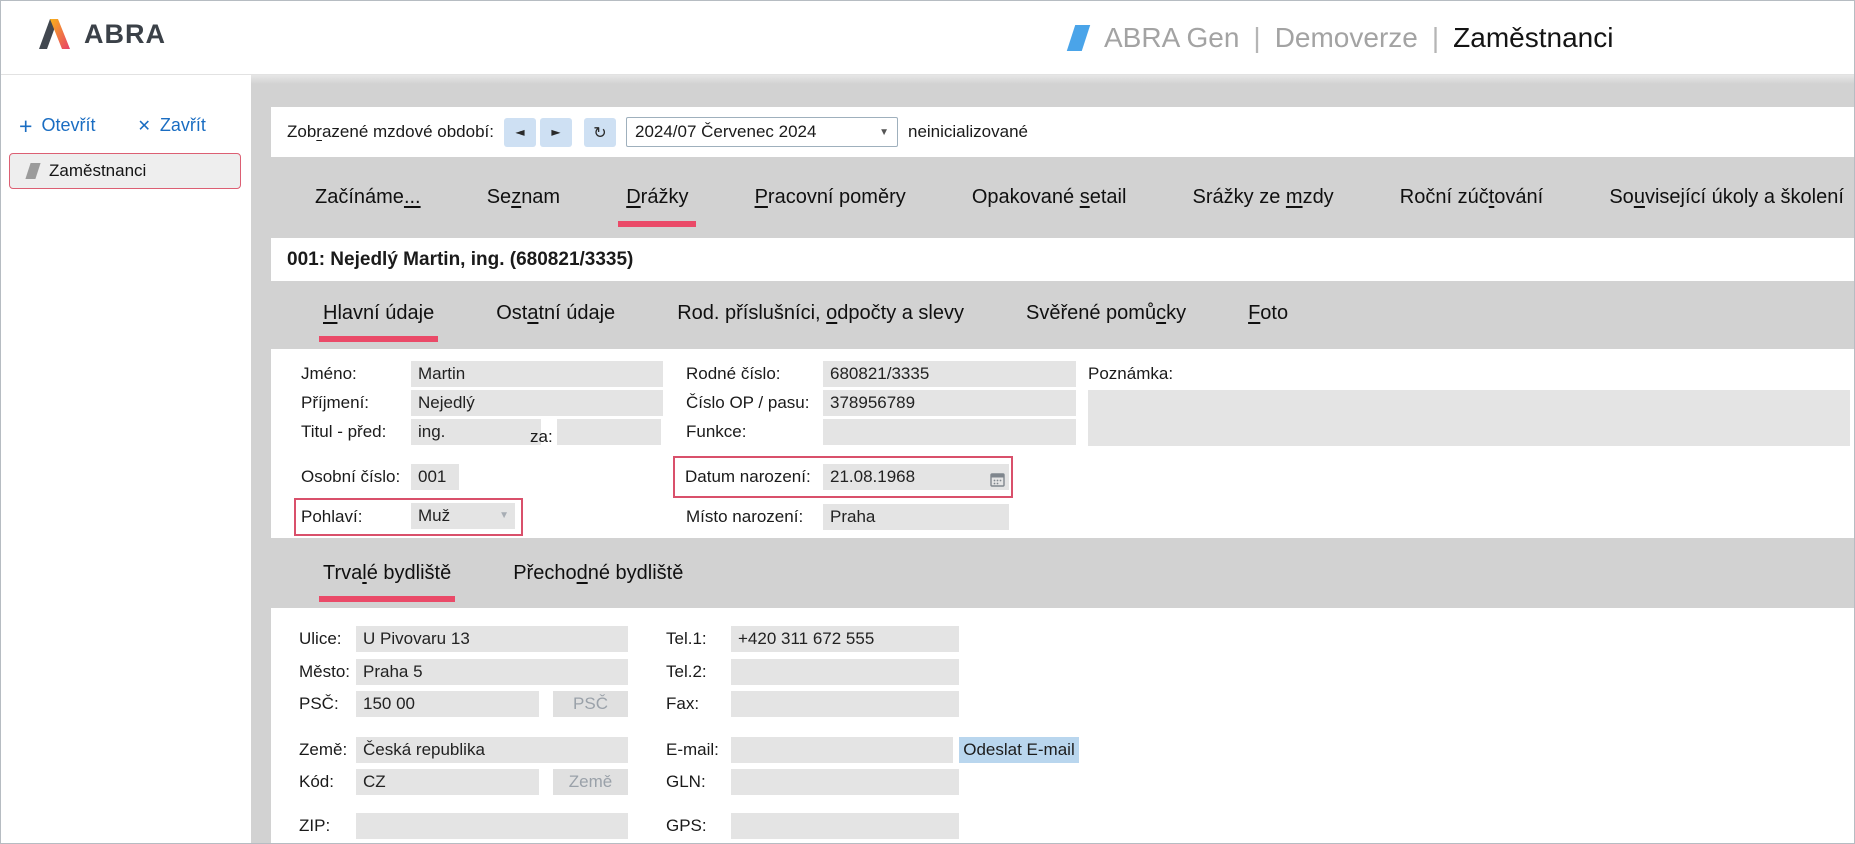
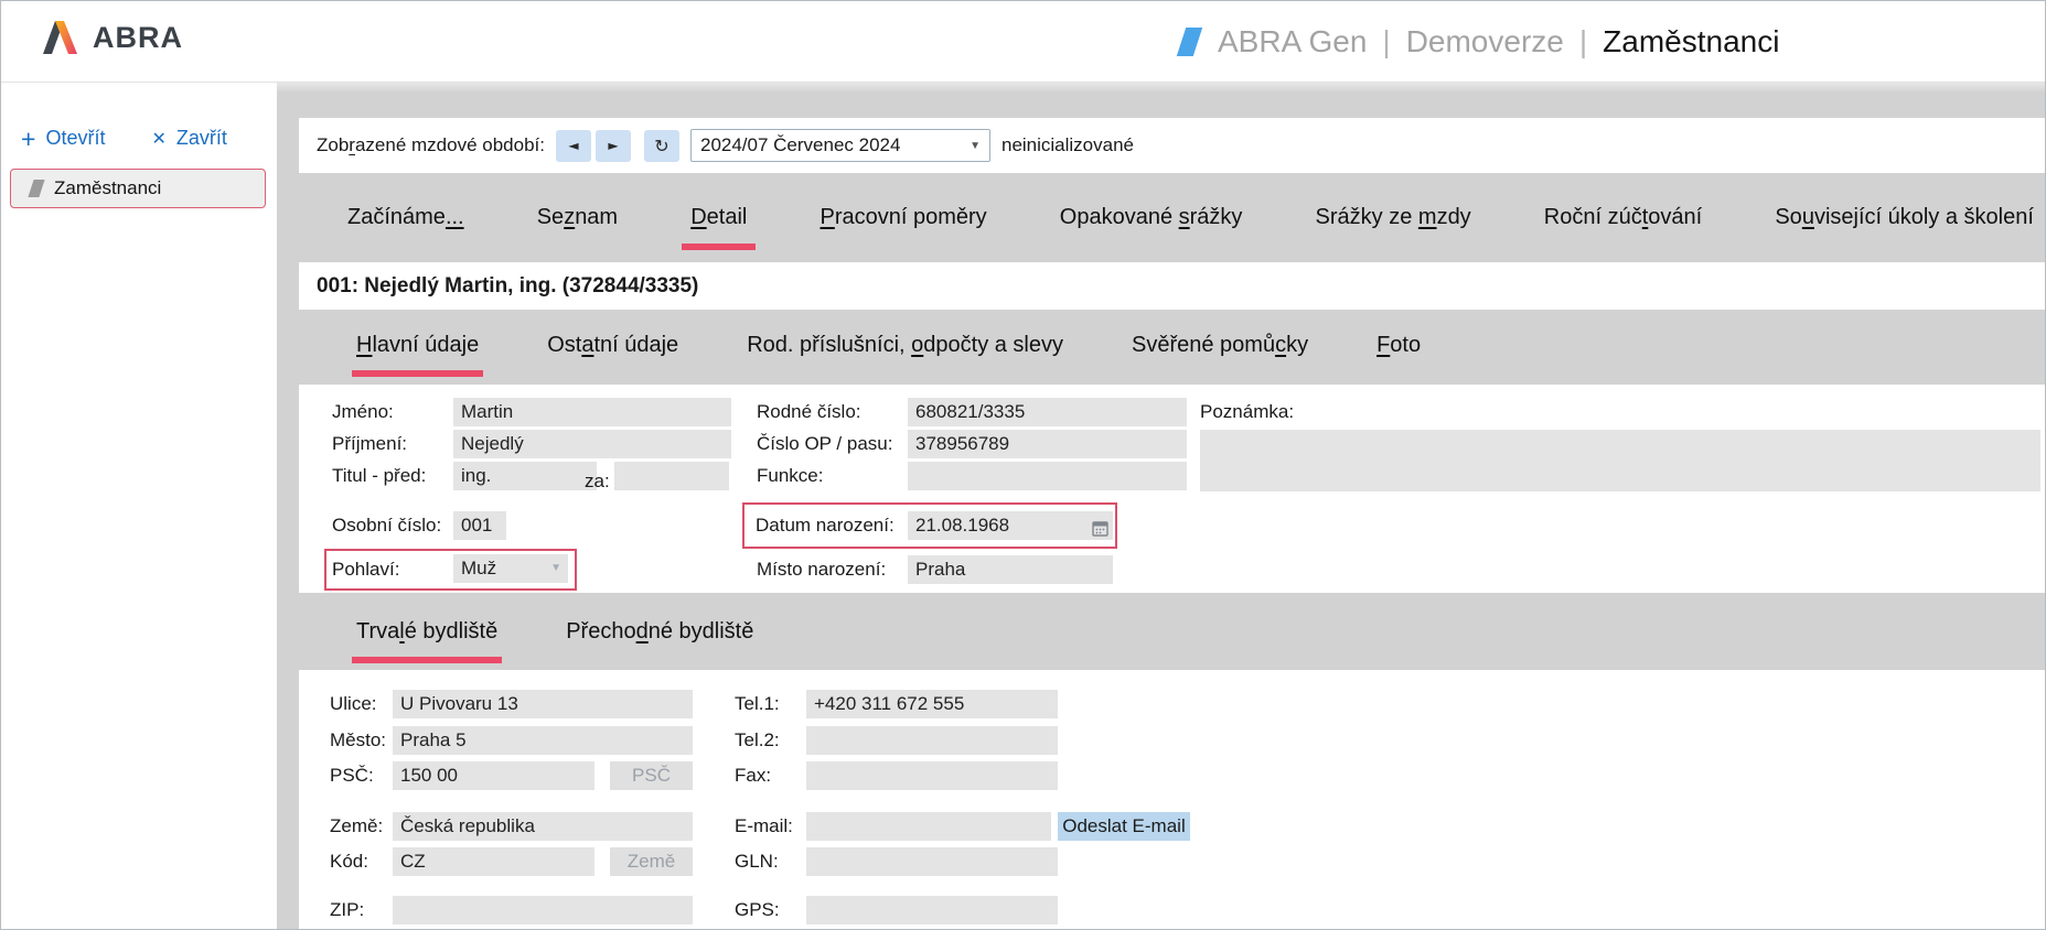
  ABRA
  ABRA Gen
  |
  Demoverze
  |
  Zaměstnanci
  +
  Otevřít
  ✕
  Zavřít
  Zaměstnanci
  Zobrazené mzdové období:
  ◄
  ►
  ↻
  2024/07 Červenec 2024
  ▼
  neinicializované
  Začínáme...
  Seznam
- Drážky
+ Detail
  Pracovní poměry
- Opakované setail
+ Opakované srážky
  Srážky ze mzdy
  Roční zúčtování
  Související úkoly a školení
- 001: Nejedlý Martin, ing. (680821/3335)
+ 001: Nejedlý Martin, ing. (372844/3335)
  Hlavní údaje
  Ostatní údaje
  Rod. příslušníci, odpočty a slevy
  Svěřené pomůcky
  Foto
  Jméno:
  Martin
  Příjmení:
  Nejedlý
  Titul - před:
  ing.
  za:
  Rodné číslo:
  680821/3335
  Číslo OP / pasu:
  378956789
  Funkce:
  Poznámka:
  Osobní číslo:
  001
  Datum narození:
  21.08.1968
  Pohlaví:
  Muž
  ▼
  Místo narození:
  Praha
  Trvalé bydliště
  Přechodné bydliště
  Ulice:
  U Pivovaru 13
  Město:
  Praha 5
  PSČ:
  150 00
  PSČ
  Země:
  Česká republika
  Kód:
  CZ
  Země
  ZIP:
  Tel.1:
  +420 311 672 555
  Tel.2:
  Fax:
  E-mail:
  Odeslat E-mail
  GLN:
  GPS:
